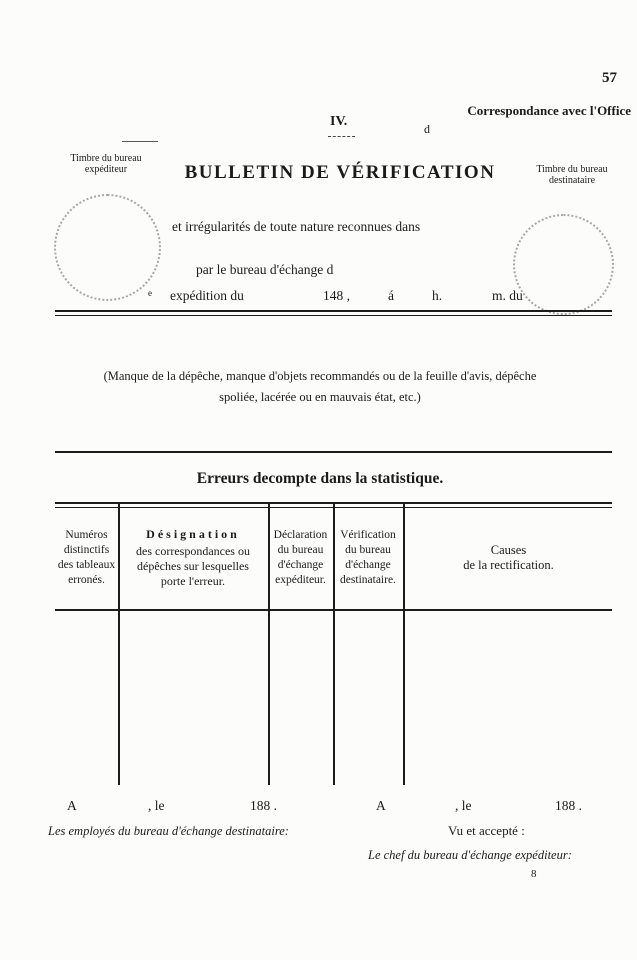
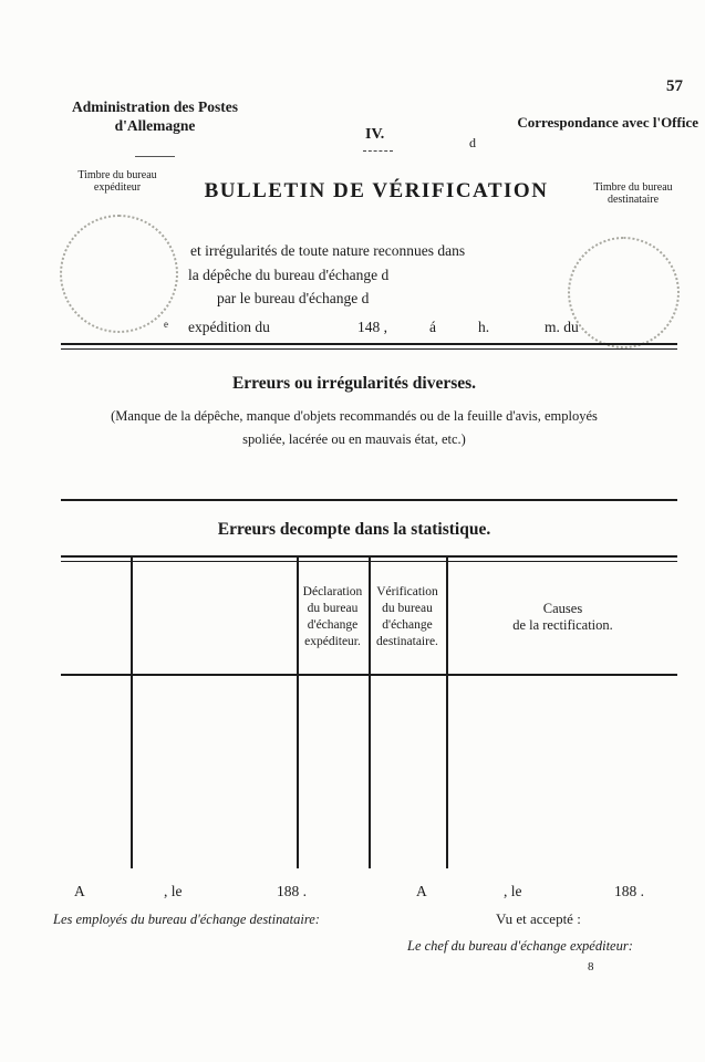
  57
+ Administration des Postes
+ d'Allemagne
  IV.
  Correspondance avec l'Office
  d
  Timbre du bureau
  expéditeur
  Timbre du bureau
  destinataire
  BULLETIN DE VÉRIFICATION
  et irrégularités de toute nature reconnues dans
+ la dépêche du bureau d'échange d
  par le bureau d'échange d
  e
  expédition du
  148 ,
  á
  h.
  m. du
+ Erreurs ou irrégularités diverses.
- (Manque de la dépêche, manque d'objets recommandés ou de la feuille d'avis, dépêche
+ (Manque de la dépêche, manque d'objets recommandés ou de la feuille d'avis, employés
  spoliée, lacérée ou en mauvais état, etc.)
  Erreurs decompte dans la statistique.
- Numéros distinctifs des tableaux erronés.
- Désignation
- des correspondances ou dépêches sur lesquelles porte l'erreur.
  Déclaration du bureau d'échange expéditeur.
  Vérification du bureau d'échange destinataire.
  Causes
  de la rectification.
  A
  , le
  188 .
  A
  , le
  188 .
  Les employés du bureau d'échange destinataire:
  Vu et accepté :
  Le chef du bureau d'échange expéditeur:
  8
